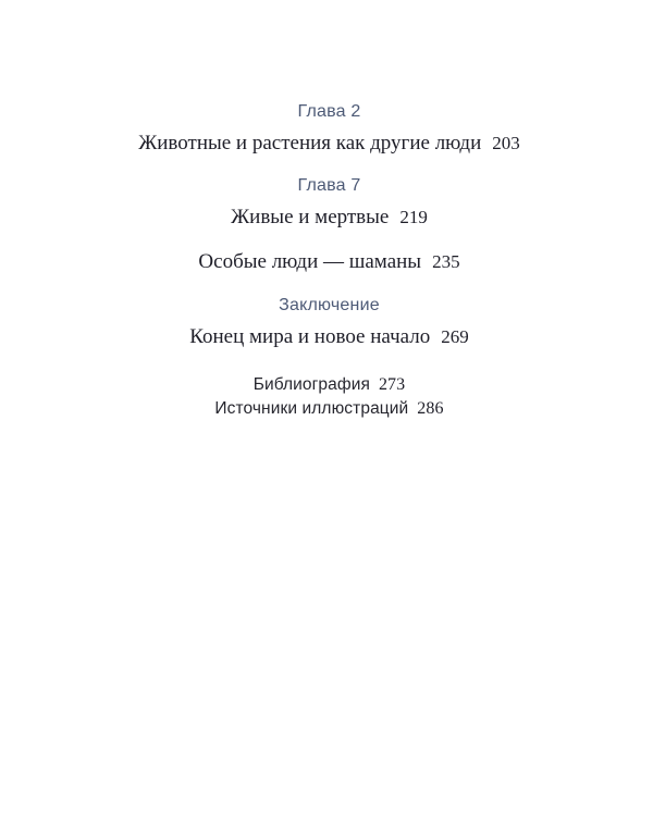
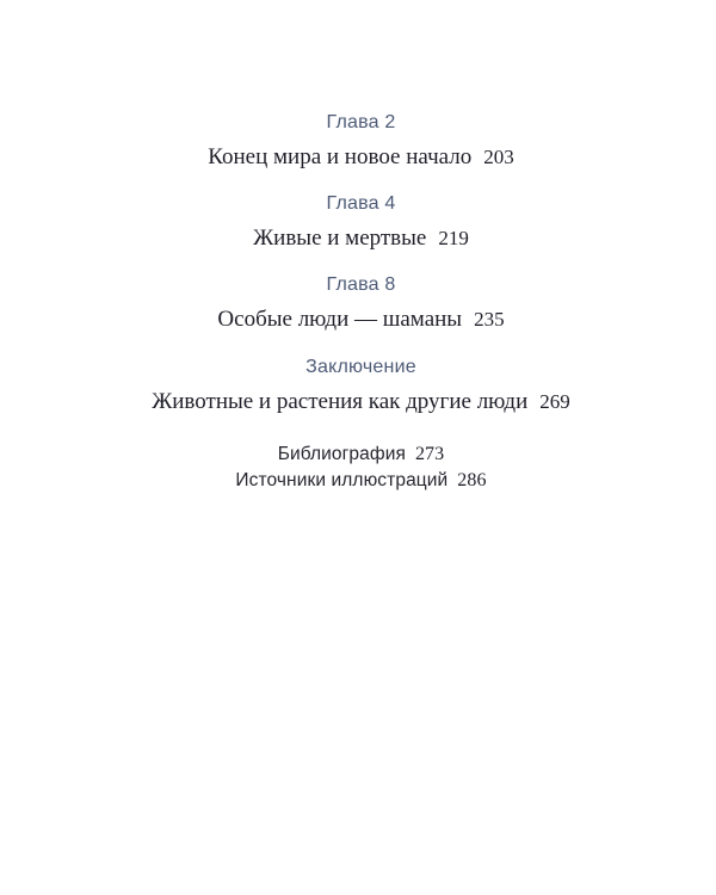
  Глава 2
- Животные и растения как другие люди 203
+ Конец мира и новое начало 203
- Глава 7
+ Глава 4
  Живые и мертвые 219
+ Глава 8
  Особые люди — шаманы 235
  Заключение
- Конец мира и новое начало 269
+ Животные и растения как другие люди 269
  Библиография 273
  Источники иллюстраций 286
